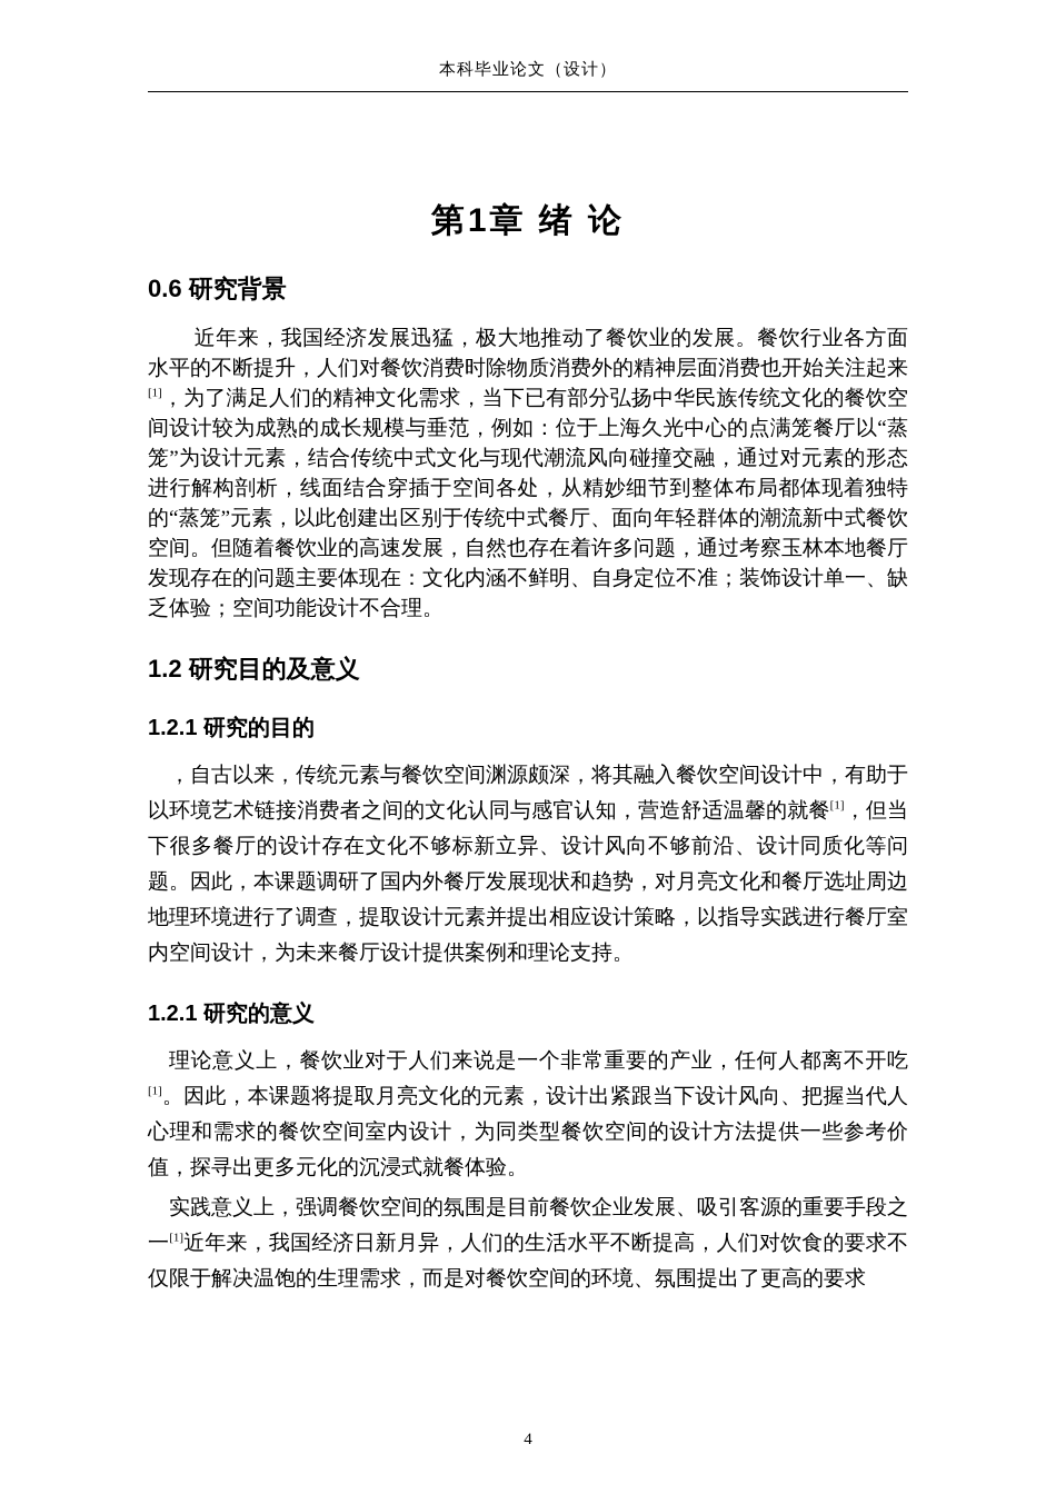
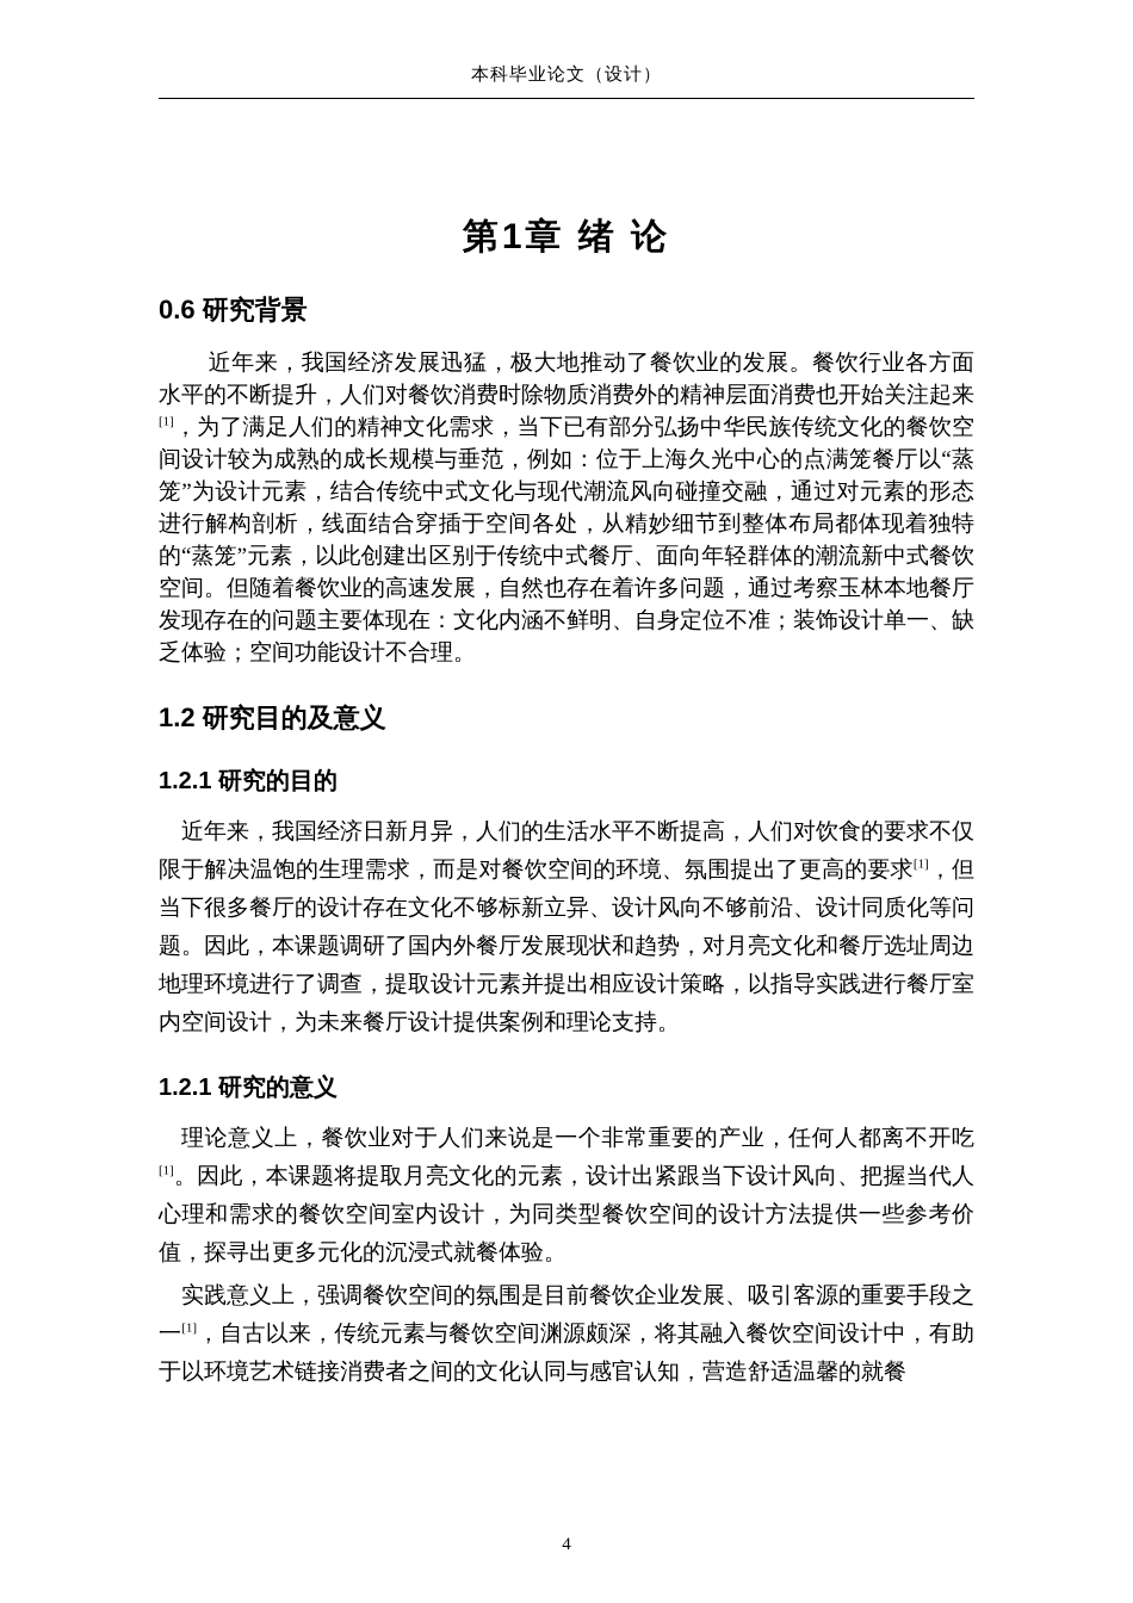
  本科毕业论文（设计）
  第1章 绪 论
  0.6 研究背景
  近年来，我国经济发展迅猛，极大地推动了餐饮业的发展。餐饮行业各方面水平的不断提升，人们对餐饮消费时除物质消费外的精神层面消费也开始关注起来[1]，为了满足人们的精神文化需求，当下已有部分弘扬中华民族传统文化的餐饮空间设计较为成熟的成长规模与垂范，例如：位于上海久光中心的点满笼餐厅以“蒸笼”为设计元素，结合传统中式文化与现代潮流风向碰撞交融，通过对元素的形态进行解构剖析，线面结合穿插于空间各处，从精妙细节到整体布局都体现着独特的“蒸笼”元素，以此创建出区别于传统中式餐厅、面向年轻群体的潮流新中式餐饮空间。但随着餐饮业的高速发展，自然也存在着许多问题，通过考察玉林本地餐厅发现存在的问题主要体现在：文化内涵不鲜明、自身定位不准；装饰设计单一、缺乏体验；空间功能设计不合理。
  1.2 研究目的及意义
  1.2.1 研究的目的
- ，自古以来，传统元素与餐饮空间渊源颇深，将其融入餐饮空间设计中，有助于以环境艺术链接消费者之间的文化认同与感官认知，营造舒适温馨的就餐[1]，但当下很多餐厅的设计存在文化不够标新立异、设计风向不够前沿、设计同质化等问题。因此，本课题调研了国内外餐厅发展现状和趋势，对月亮文化和餐厅选址周边地理环境进行了调查，提取设计元素并提出相应设计策略，以指导实践进行餐厅室内空间设计，为未来餐厅设计提供案例和理论支持。
+ 近年来，我国经济日新月异，人们的生活水平不断提高，人们对饮食的要求不仅限于解决温饱的生理需求，而是对餐饮空间的环境、氛围提出了更高的要求[1]，但当下很多餐厅的设计存在文化不够标新立异、设计风向不够前沿、设计同质化等问题。因此，本课题调研了国内外餐厅发展现状和趋势，对月亮文化和餐厅选址周边地理环境进行了调查，提取设计元素并提出相应设计策略，以指导实践进行餐厅室内空间设计，为未来餐厅设计提供案例和理论支持。
  1.2.1 研究的意义
  理论意义上，餐饮业对于人们来说是一个非常重要的产业，任何人都离不开吃[1]。因此，本课题将提取月亮文化的元素，设计出紧跟当下设计风向、把握当代人心理和需求的餐饮空间室内设计，为同类型餐饮空间的设计方法提供一些参考价值，探寻出更多元化的沉浸式就餐体验。
- 实践意义上，强调餐饮空间的氛围是目前餐饮企业发展、吸引客源的重要手段之一[1]近年来，我国经济日新月异，人们的生活水平不断提高，人们对饮食的要求不仅限于解决温饱的生理需求，而是对餐饮空间的环境、氛围提出了更高的要求
+ 实践意义上，强调餐饮空间的氛围是目前餐饮企业发展、吸引客源的重要手段之一[1]，自古以来，传统元素与餐饮空间渊源颇深，将其融入餐饮空间设计中，有助于以环境艺术链接消费者之间的文化认同与感官认知，营造舒适温馨的就餐
  4
